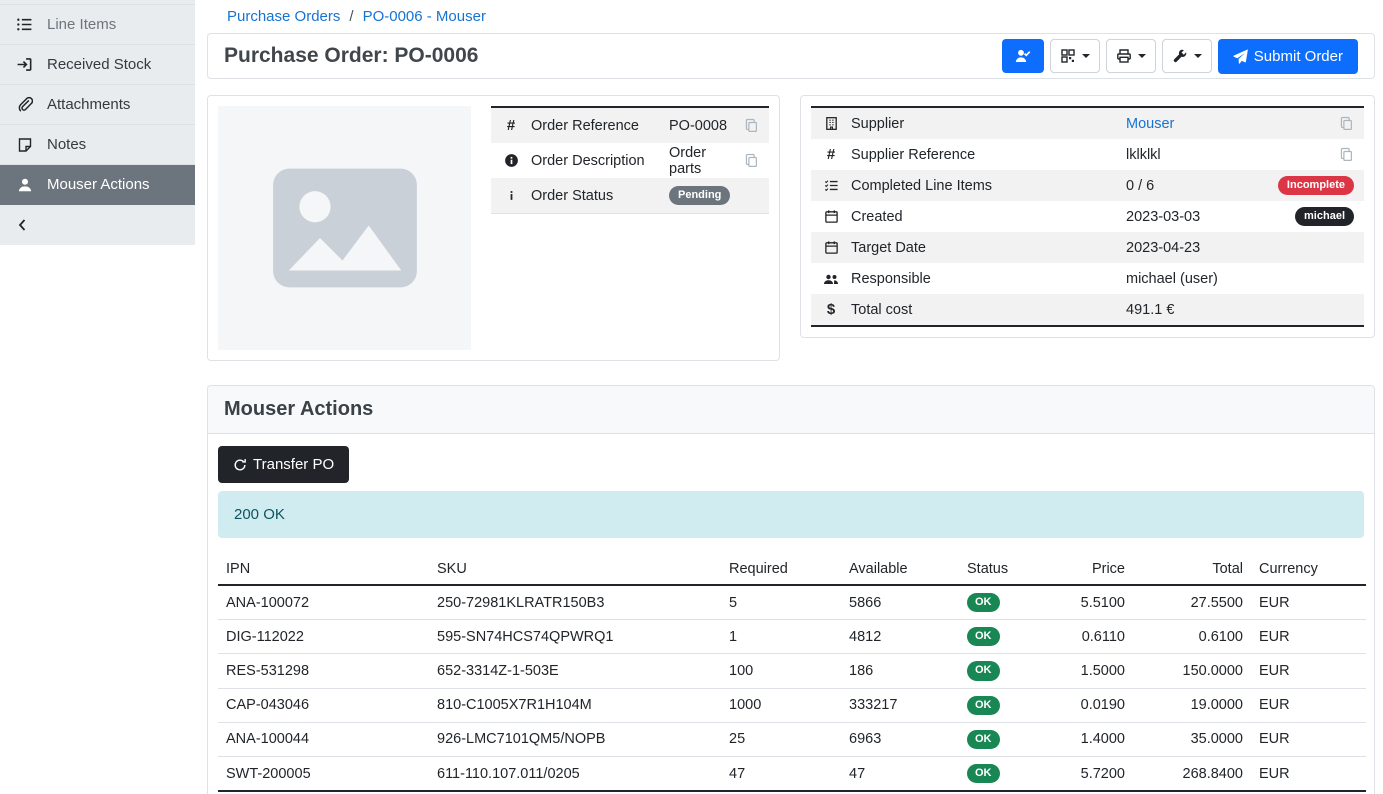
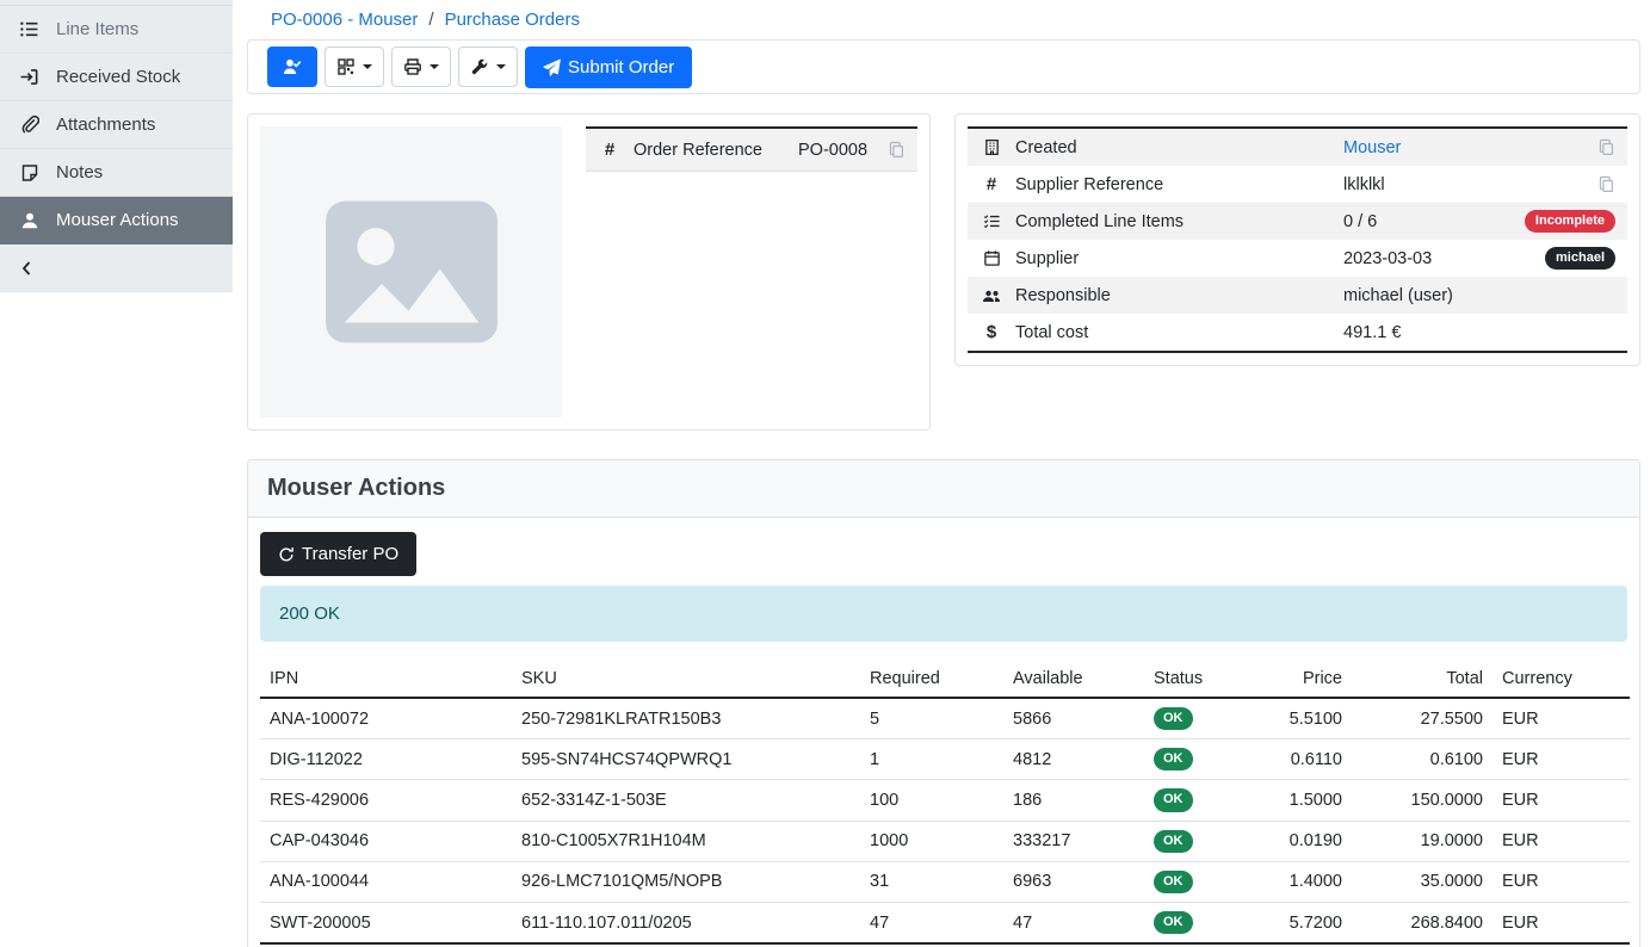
  Line Items
  Received Stock
  Attachments
  Notes
  Mouser Actions
- Purchase Orders
+ PO-0006 - Mouser
  /
- PO-0006 - Mouser
+ Purchase Orders
- Purchase Order: PO-0006
  Submit Order
  #
  Order Reference
  PO-0008
- Order Description
- Order parts
- Order Status
- Pending
- Supplier
+ Created
  Mouser
  #
  Supplier Reference
  lklklkl
  Completed Line Items
  0 / 6
  Incomplete
- Created
+ Supplier
  2023-03-03
  michael
- Target Date
- 2023-04-23
  Responsible
  michael (user)
  $
  Total cost
  491.1 €
  Mouser Actions
  Transfer PO
  200 OK
  IPN	SKU	Required	Available	Status	Price	Total	Currency
  ANA-100072	250-72981KLRATR150B3	5	5866	OK	5.5100	27.5500	EUR
  DIG-112022	595-SN74HCS74QPWRQ1	1	4812	OK	0.6110	0.6100	EUR
- RES-531298	652-3314Z-1-503E	100	186	OK	1.5000	150.0000	EUR
+ RES-429006	652-3314Z-1-503E	100	186	OK	1.5000	150.0000	EUR
  CAP-043046	810-C1005X7R1H104M	1000	333217	OK	0.0190	19.0000	EUR
- ANA-100044	926-LMC7101QM5/NOPB	25	6963	OK	1.4000	35.0000	EUR
+ ANA-100044	926-LMC7101QM5/NOPB	31	6963	OK	1.4000	35.0000	EUR
  SWT-200005	611-110.107.011/0205	47	47	OK	5.7200	268.8400	EUR
